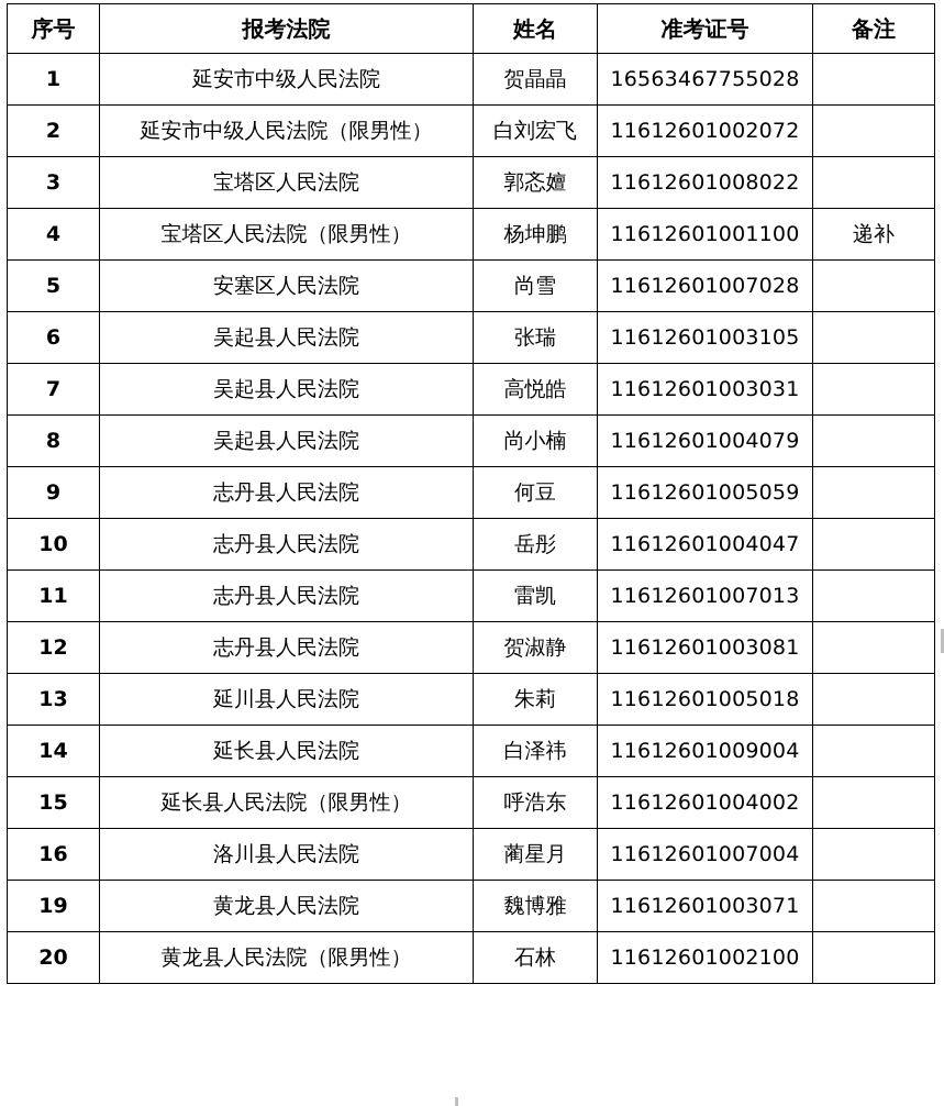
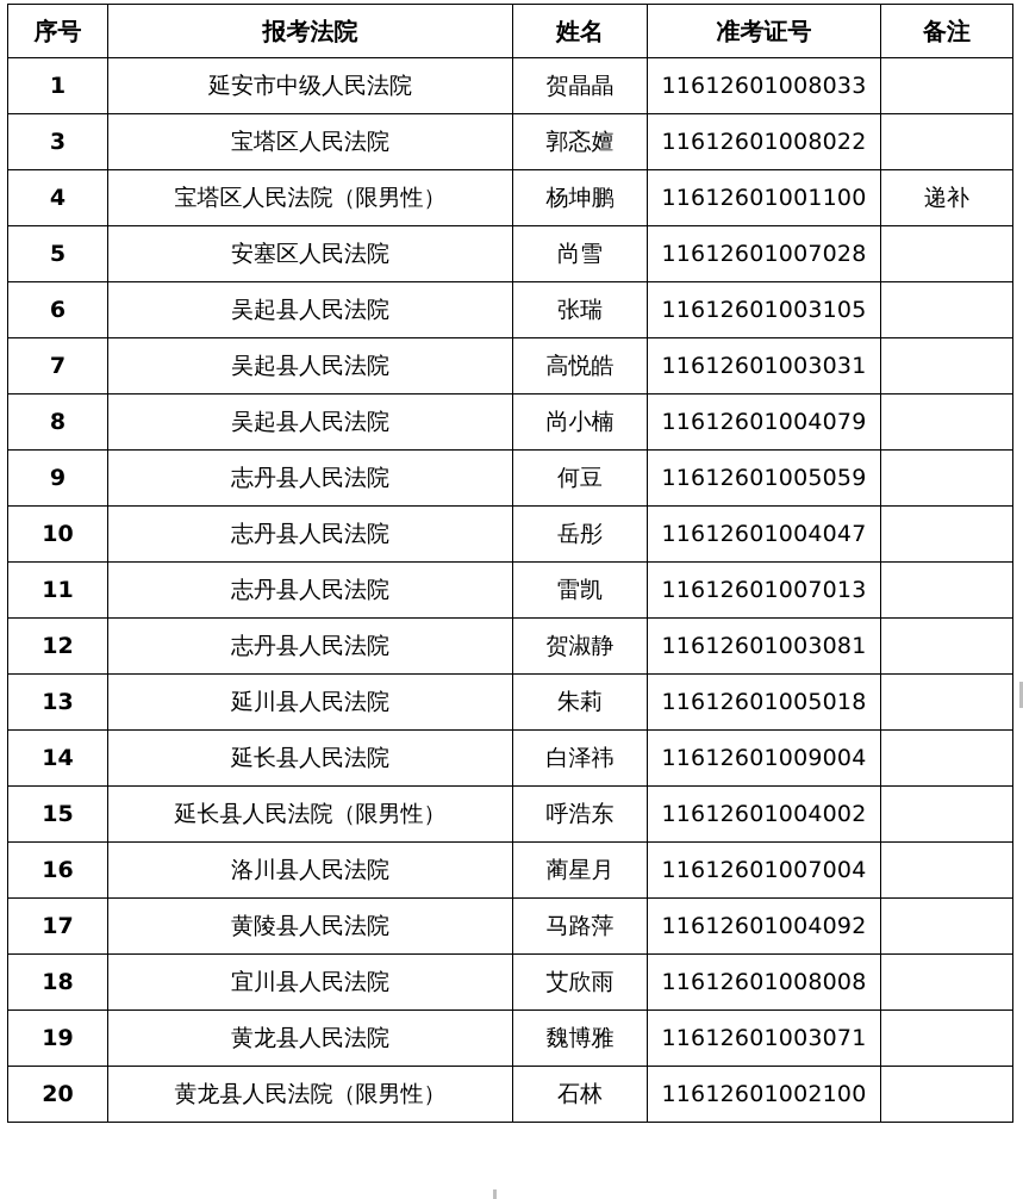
  序号	报考法院	姓名	准考证号	备注
- 1	延安市中级人民法院	贺晶晶	16563467755028
+ 1	延安市中级人民法院	贺晶晶	11612601008033
- 2	延安市中级人民法院（限男性）	白刘宏飞	11612601002072
  3	宝塔区人民法院	郭忞嬗	11612601008022
  4	宝塔区人民法院（限男性）	杨坤鹏	11612601001100	递补
  5	安塞区人民法院	尚雪	11612601007028
  6	吴起县人民法院	张瑞	11612601003105
  7	吴起县人民法院	高悦皓	11612601003031
  8	吴起县人民法院	尚小楠	11612601004079
  9	志丹县人民法院	何豆	11612601005059
  10	志丹县人民法院	岳彤	11612601004047
  11	志丹县人民法院	雷凯	11612601007013
  12	志丹县人民法院	贺淑静	11612601003081
  13	延川县人民法院	朱莉	11612601005018
  14	延长县人民法院	白泽祎	11612601009004
  15	延长县人民法院（限男性）	呼浩东	11612601004002
  16	洛川县人民法院	蔺星月	11612601007004
+ 17	黄陵县人民法院	马路萍	11612601004092
+ 18	宜川县人民法院	艾欣雨	11612601008008
  19	黄龙县人民法院	魏博雅	11612601003071
  20	黄龙县人民法院（限男性）	石林	11612601002100
